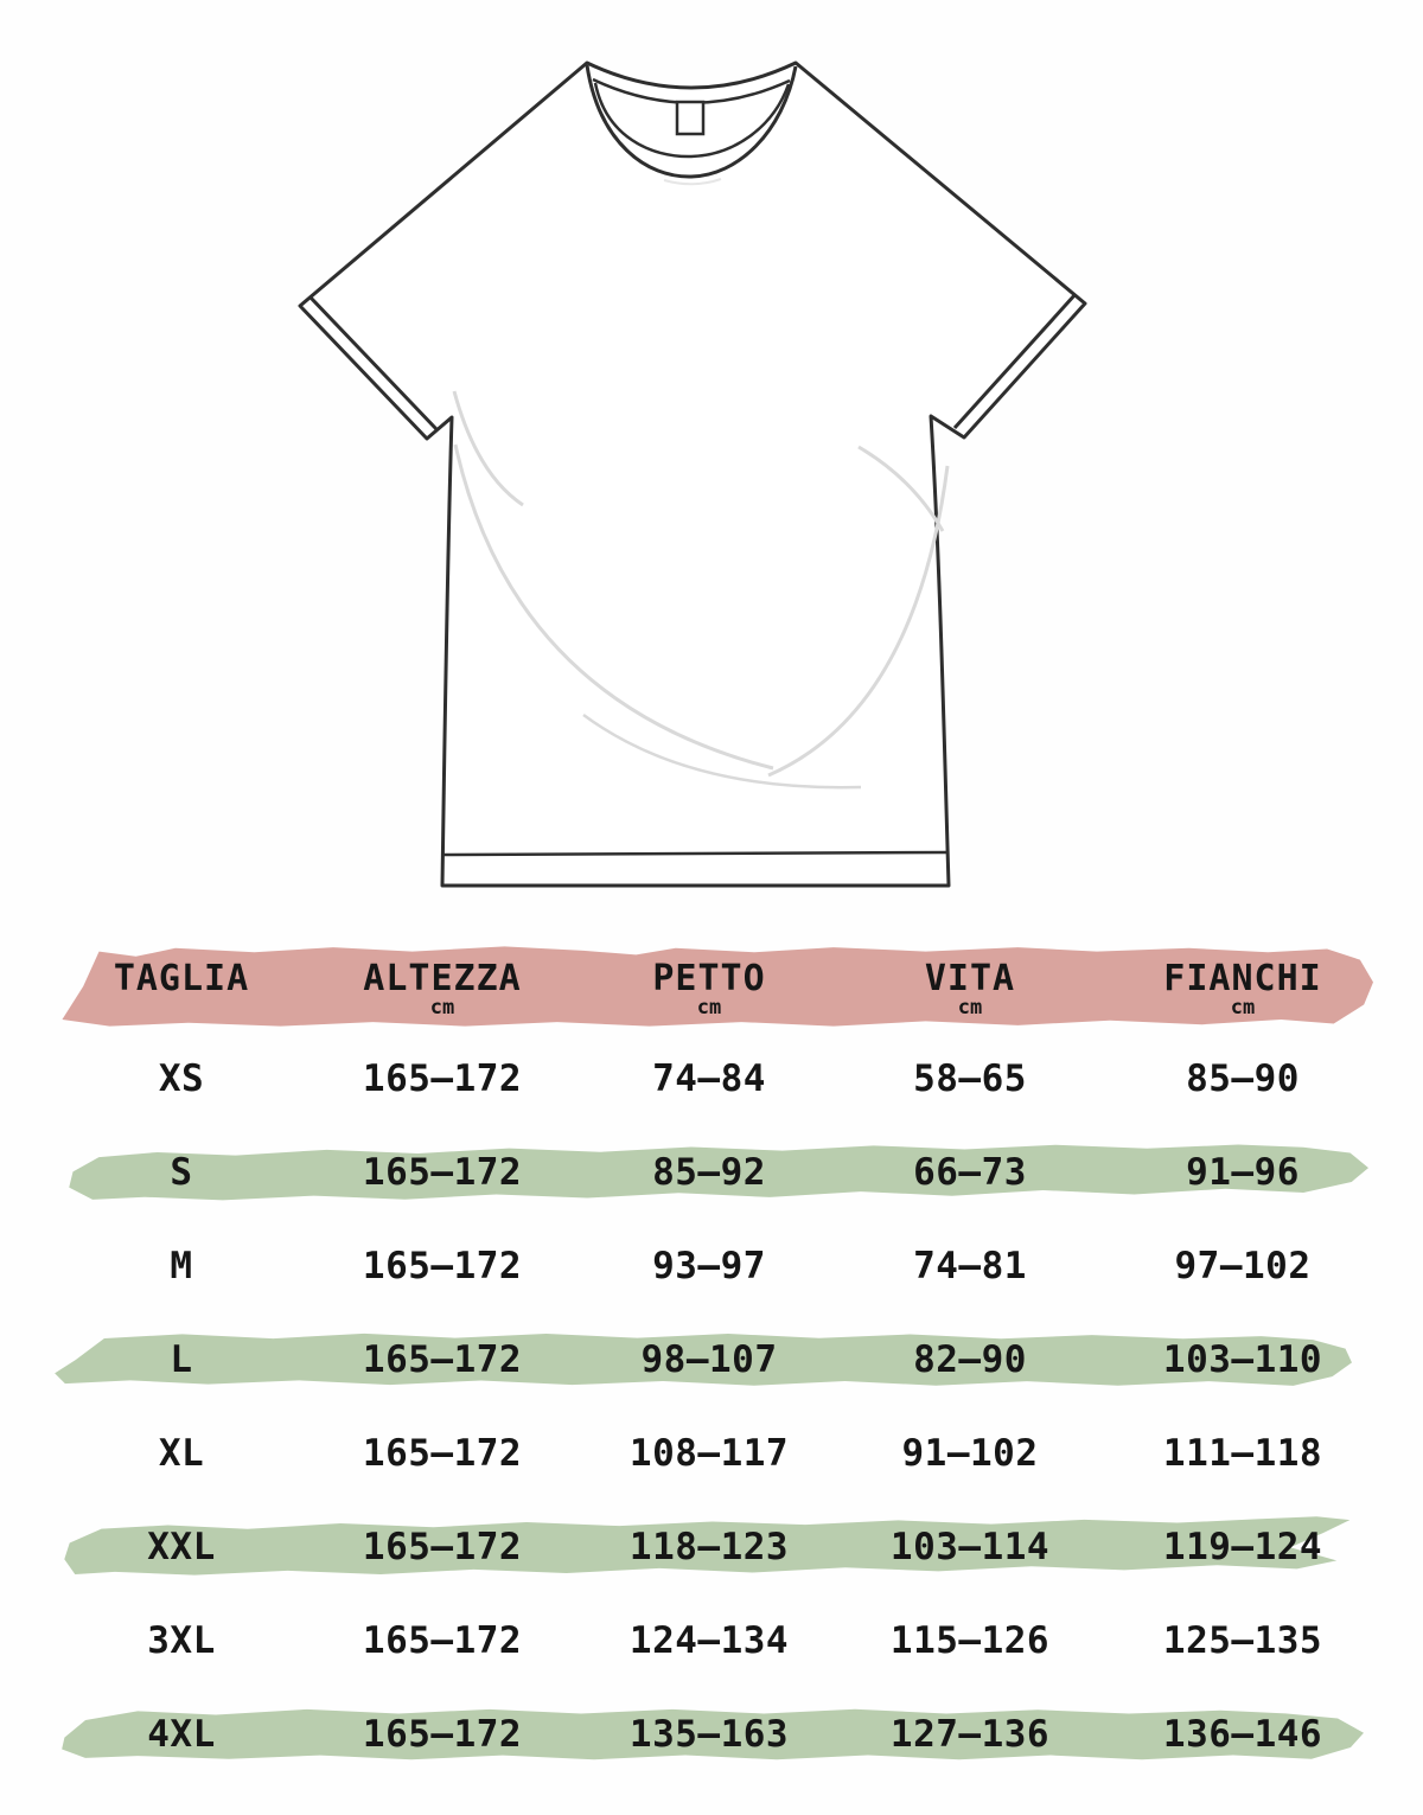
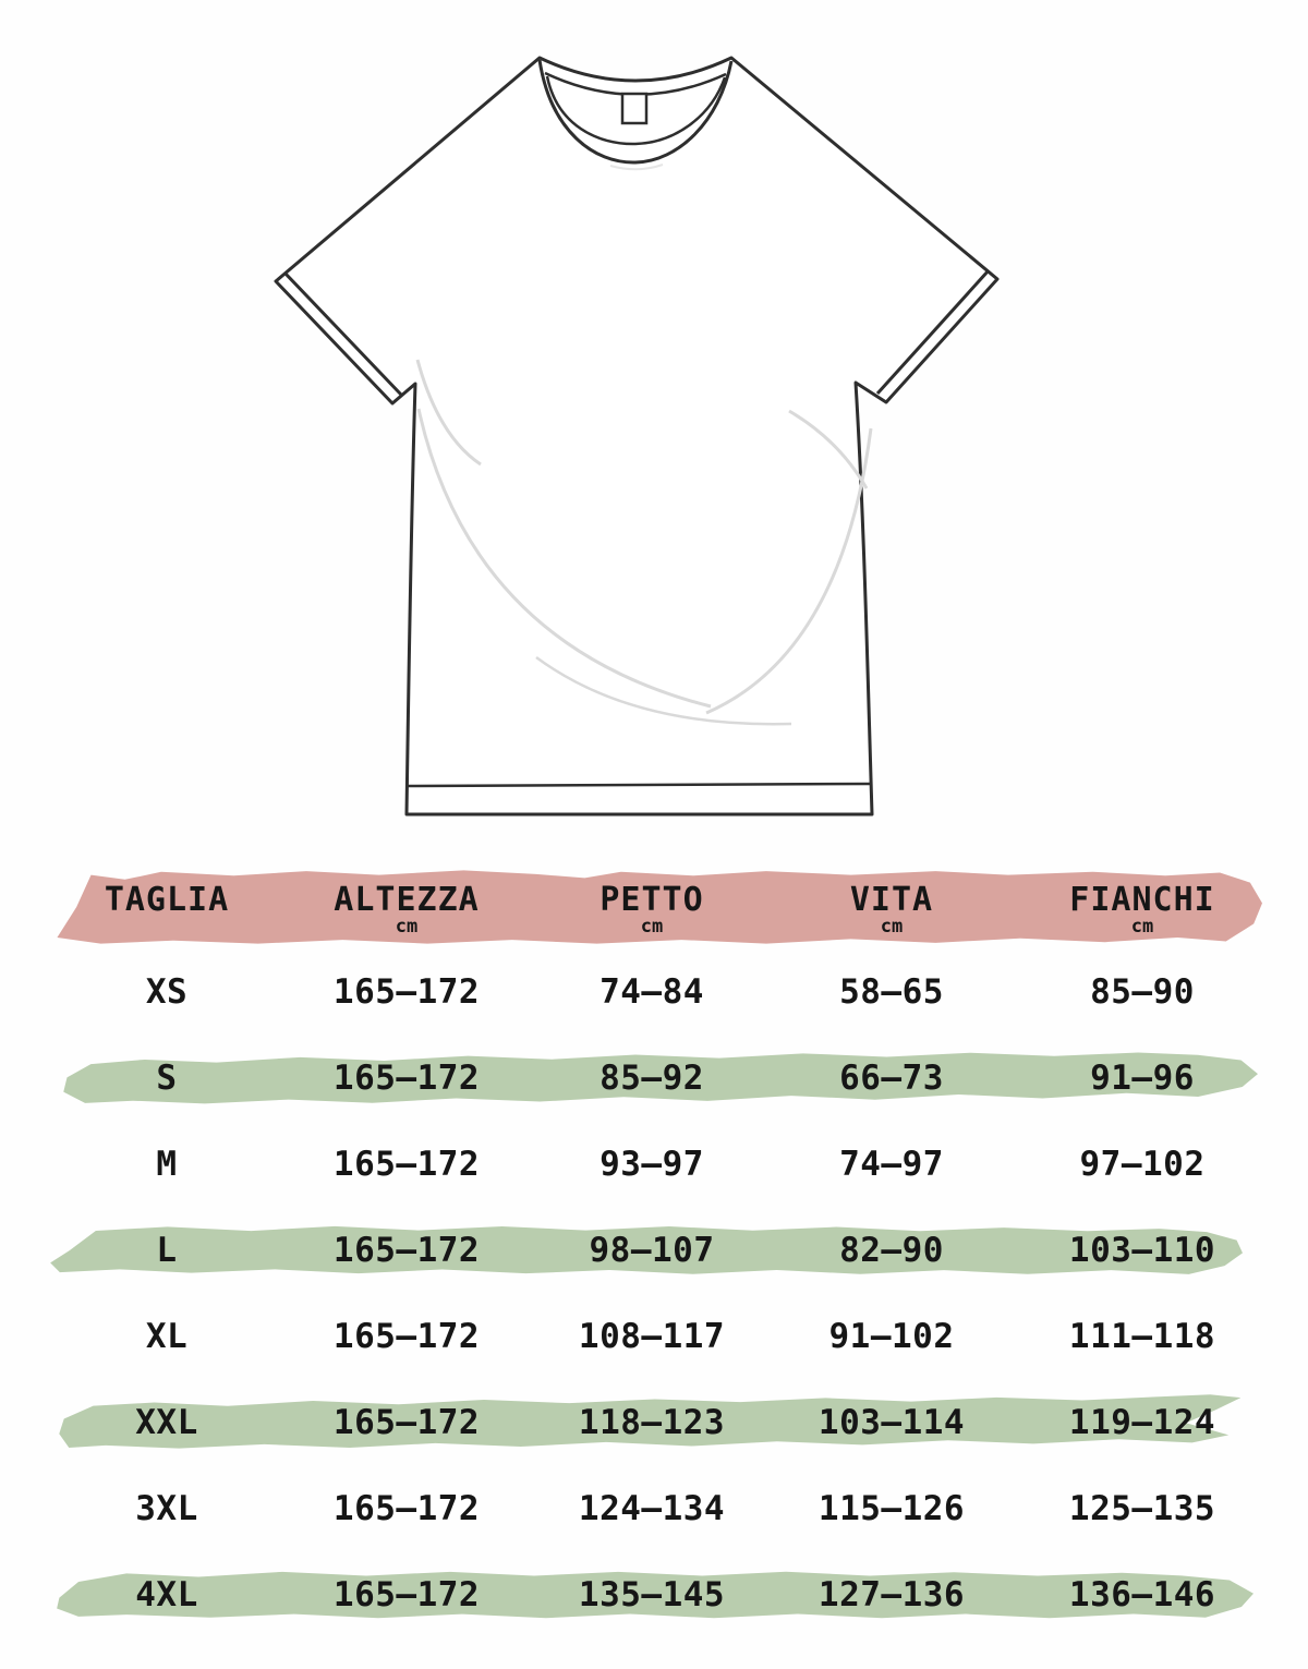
  TAGLIA
  ALTEZZA
  cm
  PETTO
  cm
  VITA
  cm
  FIANCHI
  cm
  XS
  165–172
  74–84
  58–65
  85–90
  S
  165–172
  85–92
  66–73
  91–96
  M
  165–172
  93–97
- 74–81
+ 74–97
  97–102
  L
  165–172
  98–107
  82–90
  103–110
  XL
  165–172
  108–117
  91–102
  111–118
  XXL
  165–172
  118–123
  103–114
  119–124
  3XL
  165–172
  124–134
  115–126
  125–135
  4XL
  165–172
- 135–163
+ 135–145
  127–136
  136–146
